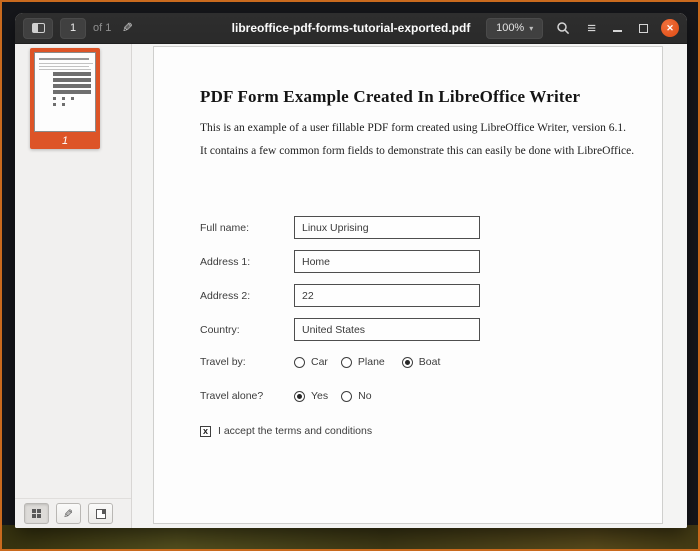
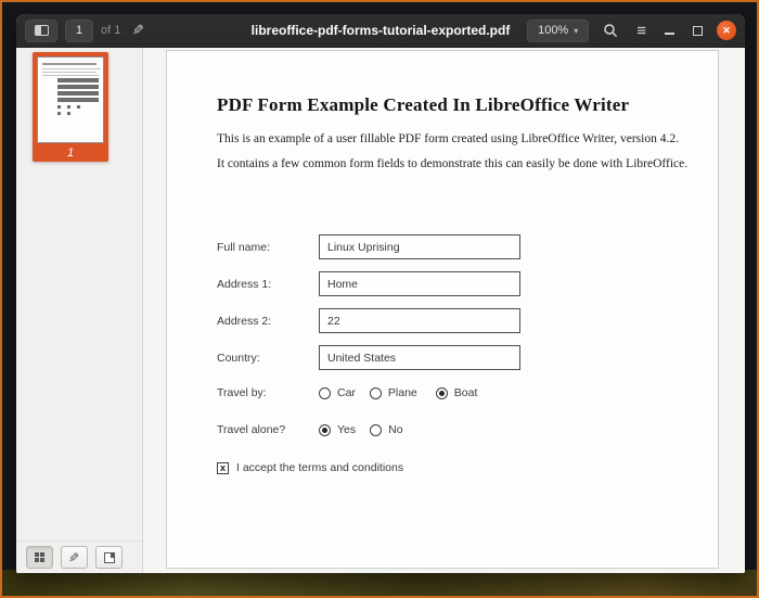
  1
  of 1
  libreoffice-pdf-forms-tutorial-exported.pdf
  100%
  ▾
  ≡
  ✕
  1
  PDF Form Example Created In LibreOffice Writer
- This is an example of a user fillable PDF form created using LibreOffice Writer, version 6.1.
+ This is an example of a user fillable PDF form created using LibreOffice Writer, version 4.2.
  It contains a few common form fields to demonstrate this can easily be done with LibreOffice.
  Full name:
  Linux Uprising
  Address 1:
  Home
  Address 2:
  22
  Country:
  United States
  Travel by:
  Car
  Plane
  Boat
  Travel alone?
  Yes
  No
  x
  I accept the terms and conditions
